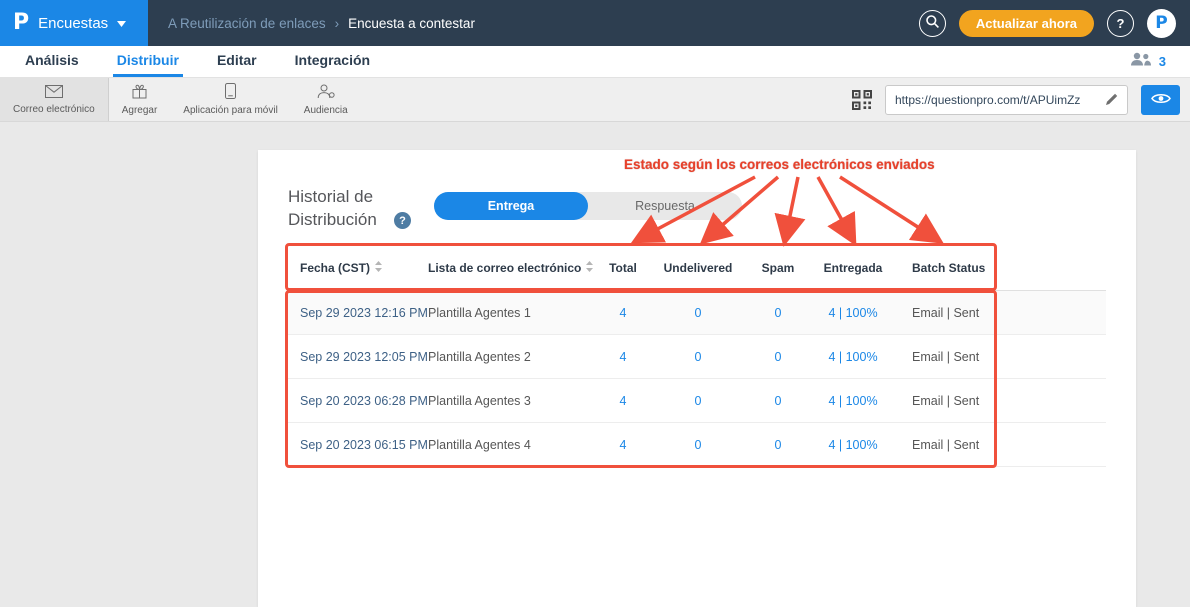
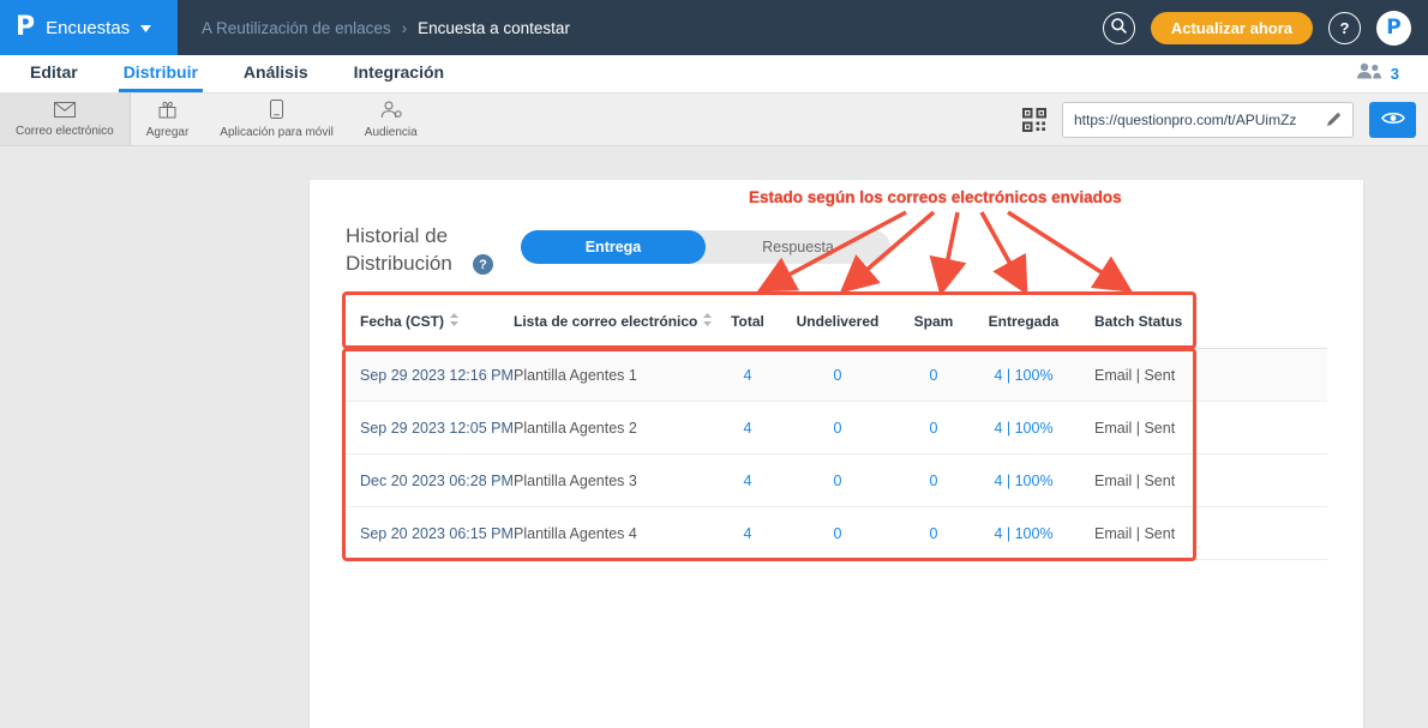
  P
  Encuestas
  A Reutilización de enlaces
  ›
  Encuesta a contestar
  Actualizar ahora
  ?
  P
- Análisis
+ Editar
  Distribuir
- Editar
+ Análisis
  Integración
  3
  Correo electrónico
  Agregar
  Aplicación para móvil
  Audiencia
  https://questionpro.com/t/APUimZz
  Estado según los correos electrónicos enviados
  Historial de Distribución
  ?
  Entrega
  Respuesta
  Fecha (CST)
  Lista de correo electrónico
  Total
  Undelivered
  Spam
  Entregada
  Batch Status
  Sep 29 2023 12:16 PM
  Plantilla Agentes 1
  4
  0
  0
  4 | 100%
  Email | Sent
  Sep 29 2023 12:05 PM
  Plantilla Agentes 2
  4
  0
  0
  4 | 100%
  Email | Sent
- Sep 20 2023 06:28 PM
+ Dec 20 2023 06:28 PM
  Plantilla Agentes 3
  4
  0
  0
  4 | 100%
  Email | Sent
  Sep 20 2023 06:15 PM
  Plantilla Agentes 4
  4
  0
  0
  4 | 100%
  Email | Sent
